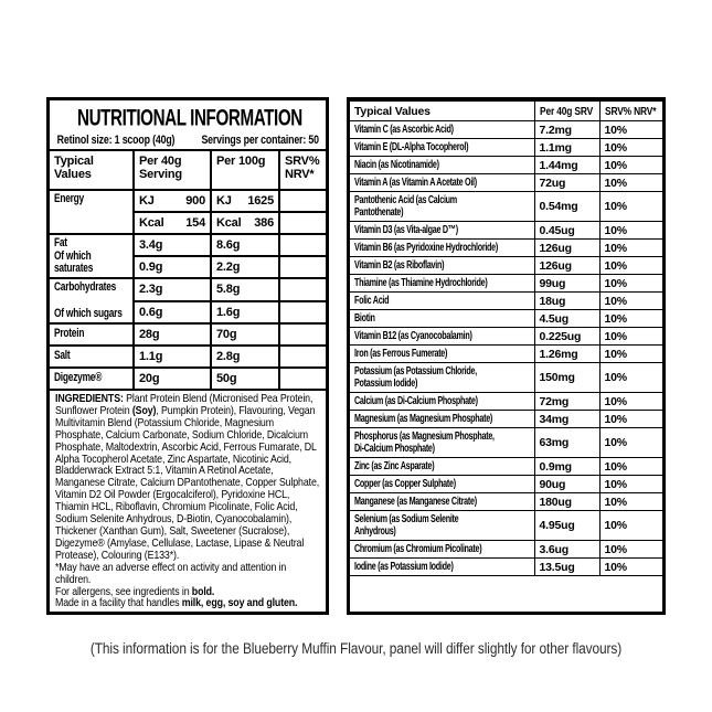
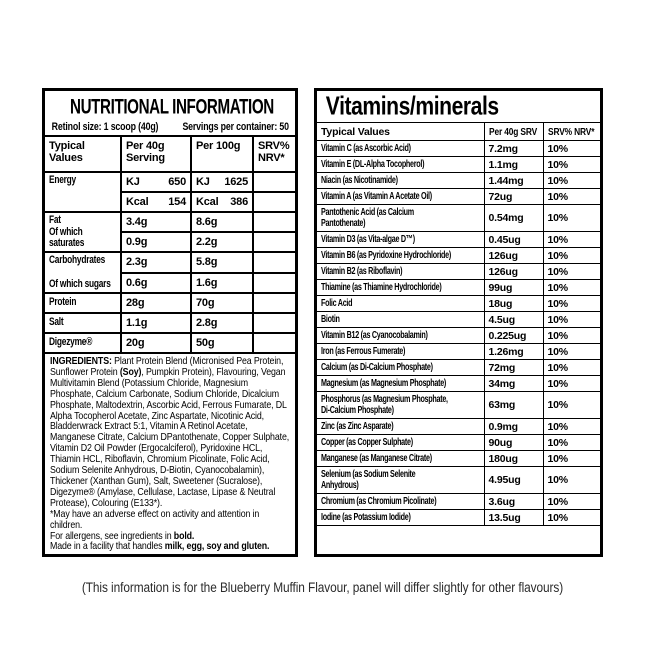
  NUTRITIONAL INFORMATION
  Retinol size: 1 scoop (40g)
  Servings per container: 50
  Typical Values	Per 40g Serving	Per 100g	SRV% NRV*
- Energy	KJ 900	KJ 1625
+ Energy	KJ 650	KJ 1625
  Kcal 154	Kcal 386
  FatOf which saturates	3.4g	8.6g
  0.9g	2.2g
  CarbohydratesOf which sugars	2.3g	5.8g
  0.6g	1.6g
  Protein	28g	70g
  Salt	1.1g	2.8g
  Digezyme®	20g	50g
  INGREDIENTS: Plant Protein Blend (Micronised Pea Protein, Sunflower Protein (Soy), Pumpkin Protein), Flavouring, Vegan Multivitamin Blend (Potassium Chloride, Magnesium Phosphate, Calcium Carbonate, Sodium Chloride, Dicalcium Phosphate, Maltodextrin, Ascorbic Acid, Ferrous Fumarate, DL Alpha Tocopherol Acetate, Zinc Aspartate, Nicotinic Acid, Bladderwrack Extract 5:1, Vitamin A Retinol Acetate, Manganese Citrate, Calcium DPantothenate, Copper Sulphate, Vitamin D2 Oil Powder (Ergocalciferol), Pyridoxine HCL, Thiamin HCL, Riboflavin, Chromium Picolinate, Folic Acid, Sodium Selenite Anhydrous, D-Biotin, Cyanocobalamin), Thickener (Xanthan Gum), Salt, Sweetener (Sucralose), Digezyme® (Amylase, Cellulase, Lactase, Lipase & Neutral Protease), Colouring (E133*).
  *May have an adverse effect on activity and attention in children.
  For allergens, see ingredients in bold.
  Made in a facility that handles milk, egg, soy and gluten.
+ Vitamins/minerals
  Typical Values	Per 40g SRV	SRV% NRV*
  Vitamin C (as Ascorbic Acid)	7.2mg	10%
  Vitamin E (DL-Alpha Tocopherol)	1.1mg	10%
  Niacin (as Nicotinamide)	1.44mg	10%
  Vitamin A (as Vitamin A Acetate Oil)	72ug	10%
  Pantothenic Acid (as CalciumPantothenate)	0.54mg	10%
  Vitamin D3 (as Vita-algae D™)	0.45ug	10%
  Vitamin B6 (as Pyridoxine Hydrochloride)	126ug	10%
  Vitamin B2 (as Riboflavin)	126ug	10%
  Thiamine (as Thiamine Hydrochloride)	99ug	10%
  Folic Acid	18ug	10%
  Biotin	4.5ug	10%
  Vitamin B12 (as Cyanocobalamin)	0.225ug	10%
  Iron (as Ferrous Fumerate)	1.26mg	10%
- Potassium (as Potassium Chloride,Potassium Iodide)	150mg	10%
  Calcium (as Di-Calcium Phosphate)	72mg	10%
  Magnesium (as Magnesium Phosphate)	34mg	10%
  Phosphorus (as Magnesium Phosphate,Di-Calcium Phosphate)	63mg	10%
  Zinc (as Zinc Asparate)	0.9mg	10%
  Copper (as Copper Sulphate)	90ug	10%
  Manganese (as Manganese Citrate)	180ug	10%
  Selenium (as Sodium SeleniteAnhydrous)	4.95ug	10%
  Chromium (as Chromium Picolinate)	3.6ug	10%
  Iodine (as Potassium Iodide)	13.5ug	10%
  (This information is for the Blueberry Muffin Flavour, panel will differ slightly for other flavours)
